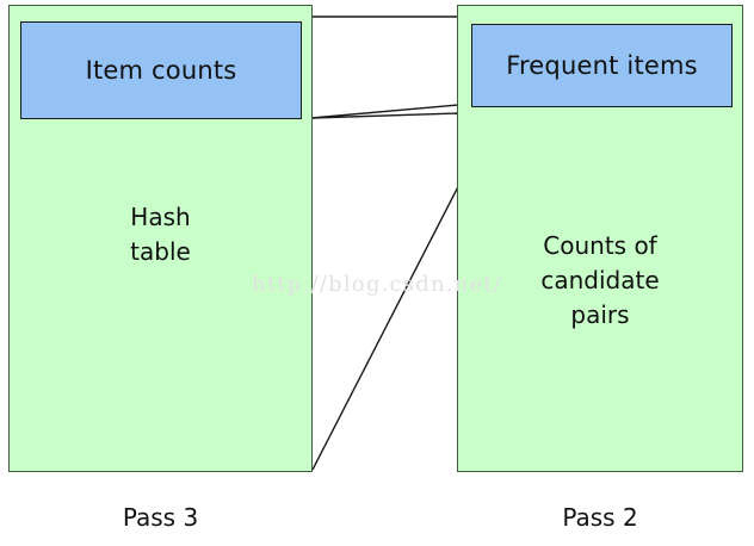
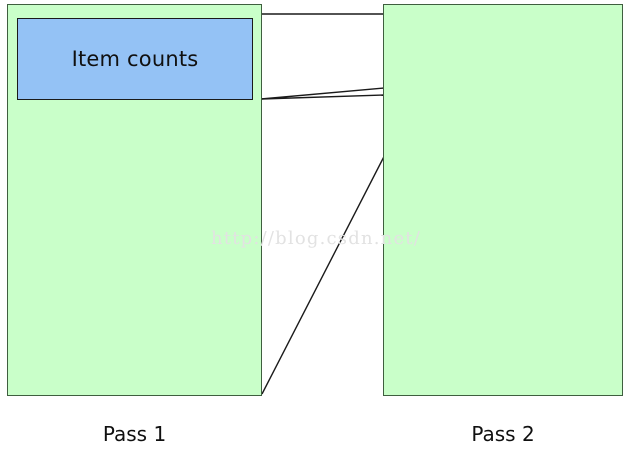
  Item counts
- Hash
- table
- Frequent items
- Counts of
- candidate
- pairs
  http://blog.csdn.net/
- Pass 3
+ Pass 1
  Pass 2
